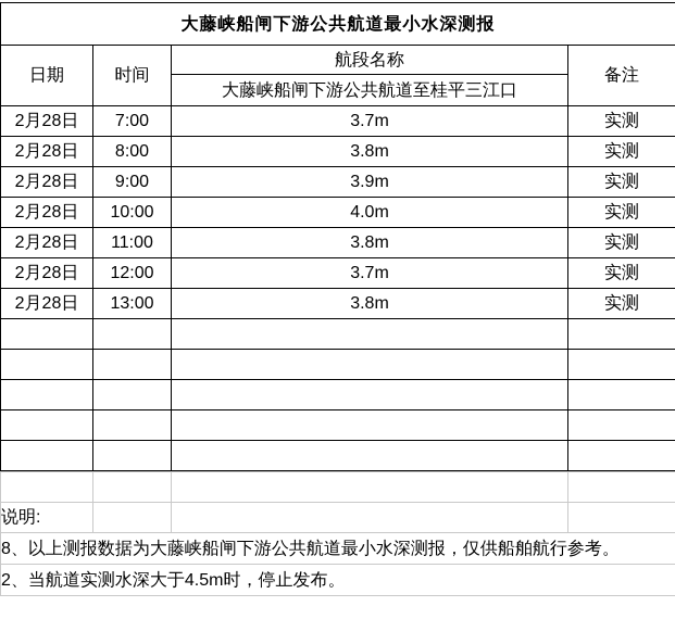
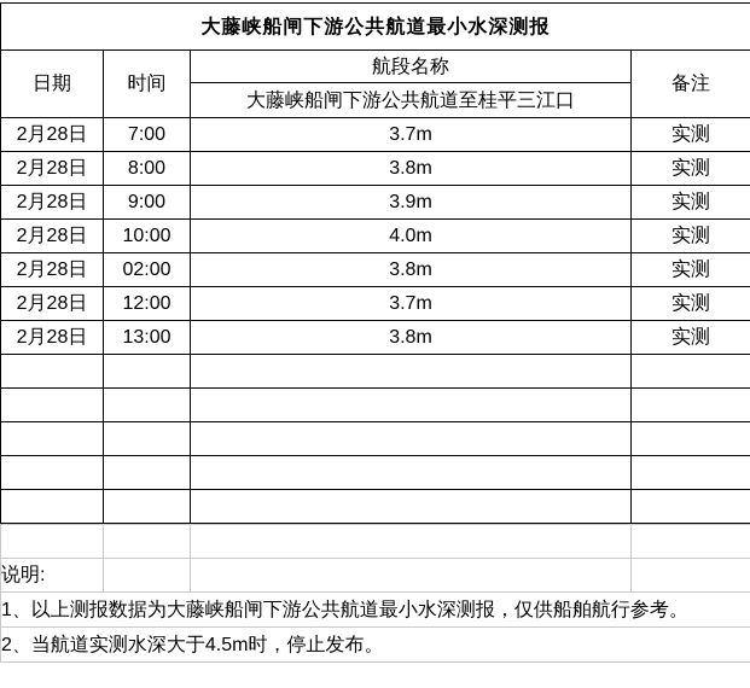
  大藤峡船闸下游公共航道最小水深测报
  日期	时间	航段名称	备注
  大藤峡船闸下游公共航道至桂平三江口
  2月28日	7:00	3.7m	实测
  2月28日	8:00	3.8m	实测
  2月28日	9:00	3.9m	实测
  2月28日	10:00	4.0m	实测
- 2月28日	11:00	3.8m	实测
+ 2月28日	02:00	3.8m	实测
  2月28日	12:00	3.7m	实测
  2月28日	13:00	3.8m	实测
  说明:
- 8、以上测报数据为大藤峡船闸下游公共航道最小水深测报，仅供船舶航行参考。
+ 1、以上测报数据为大藤峡船闸下游公共航道最小水深测报，仅供船舶航行参考。
  2、当航道实测水深大于4.5m时，停止发布。
